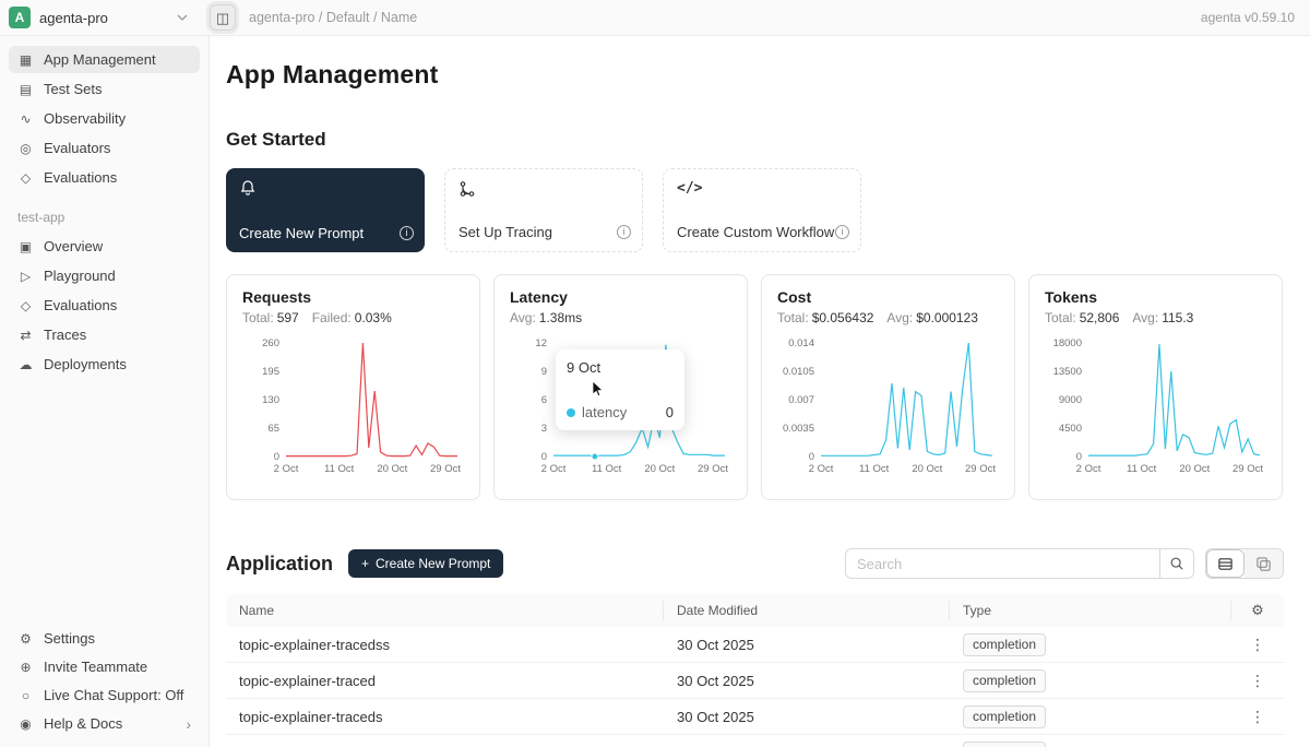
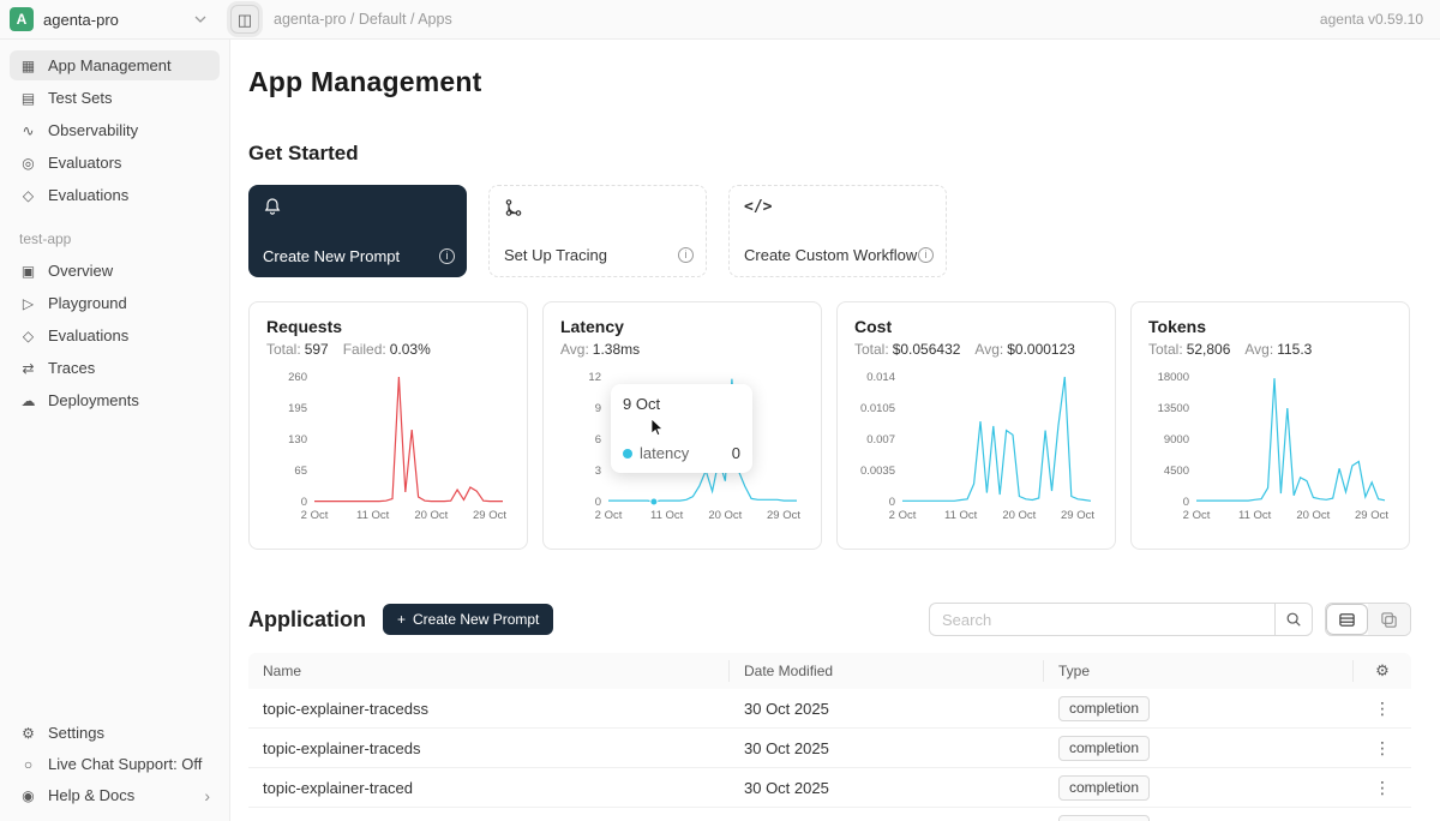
  A
  agenta-pro
  ◫
- agenta-pro / Default / Name
+ agenta-pro / Default / Apps
  agenta v0.59.10
  ▦
  App Management
  ▤
  Test Sets
  ∿
  Observability
  ◎
  Evaluators
  ◇
  Evaluations
  test-app
  ▣
  Overview
  ▷
  Playground
  ◇
  Evaluations
  ⇄
  Traces
  ☁
  Deployments
  ⚙
  Settings
- ⊕
- Invite Teammate
  ○
  Live Chat Support: Off
  ◉
  Help & Docs
  ›
  App Management
  Get Started
  Create New Prompt
  i
  Set Up Tracing
  i
  </>
  Create Custom Workflow
  i
  Requests
  Total: 597
  Failed: 0.03%
  0
  65
  130
  195
  260
  2 Oct
  11 Oct
  20 Oct
  29 Oct
  Latency
  Avg: 1.38ms
  0
  3
  6
  9
  12
  2 Oct
  11 Oct
  20 Oct
  29 Oct
  9 Oct
  latency
  0
  Cost
  Total: $0.056432
  Avg: $0.000123
  0
  0.0035
  0.007
  0.0105
  0.014
  2 Oct
  11 Oct
  20 Oct
  29 Oct
  Tokens
  Total: 52,806
  Avg: 115.3
  0
  4500
  9000
  13500
  18000
  2 Oct
  11 Oct
  20 Oct
  29 Oct
  Application
  +
  Create New Prompt
  Search
  Name
  Date Modified
  Type
  ⚙
  topic-explainer-tracedss
  30 Oct 2025
  completion
  ⋮
- topic-explainer-traced
+ topic-explainer-traceds
  30 Oct 2025
  completion
  ⋮
- topic-explainer-traceds
+ topic-explainer-traced
  30 Oct 2025
  completion
  ⋮
